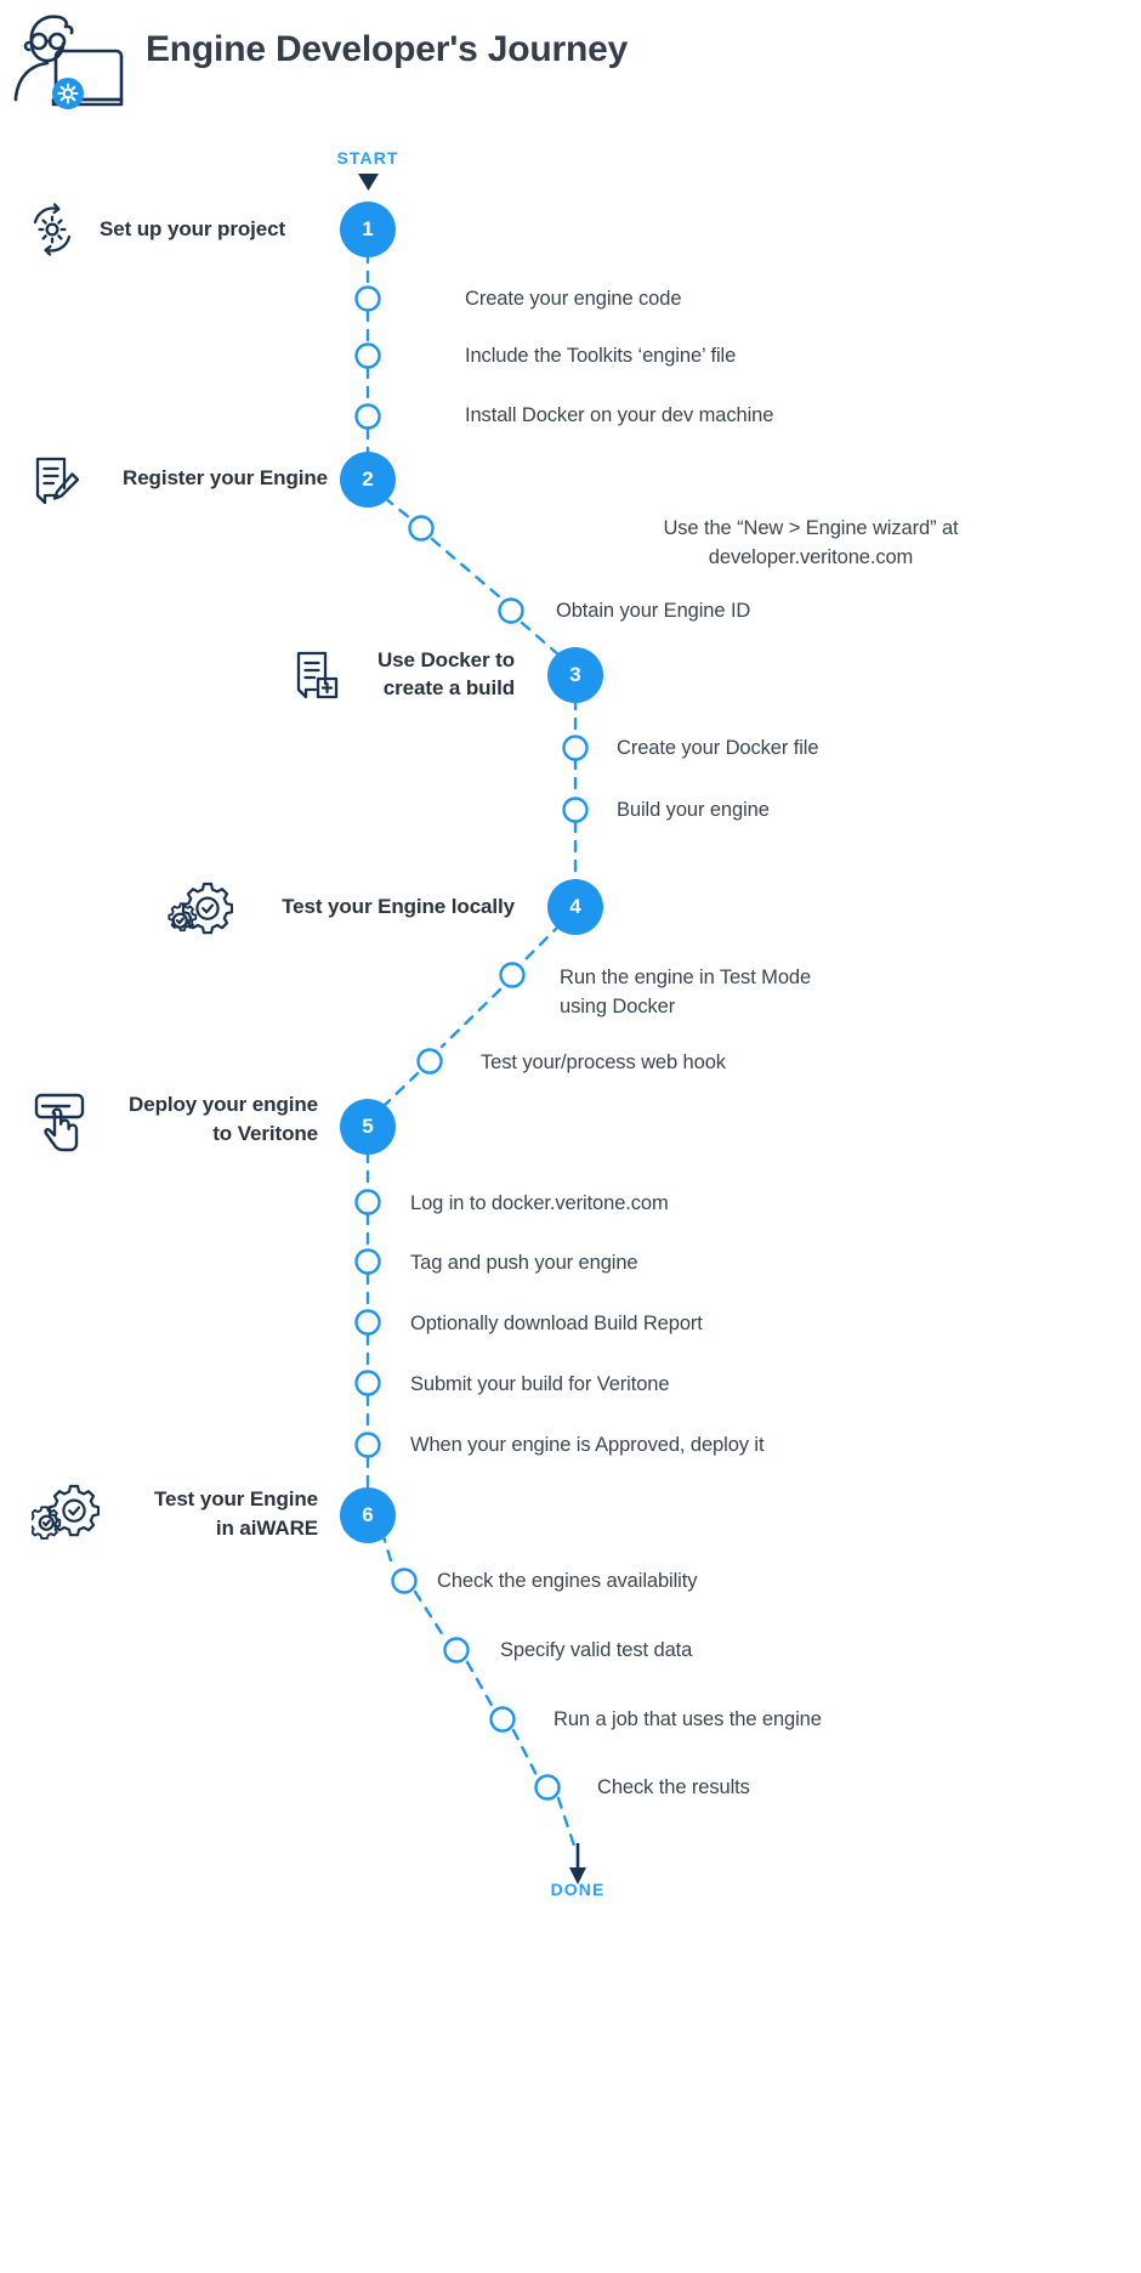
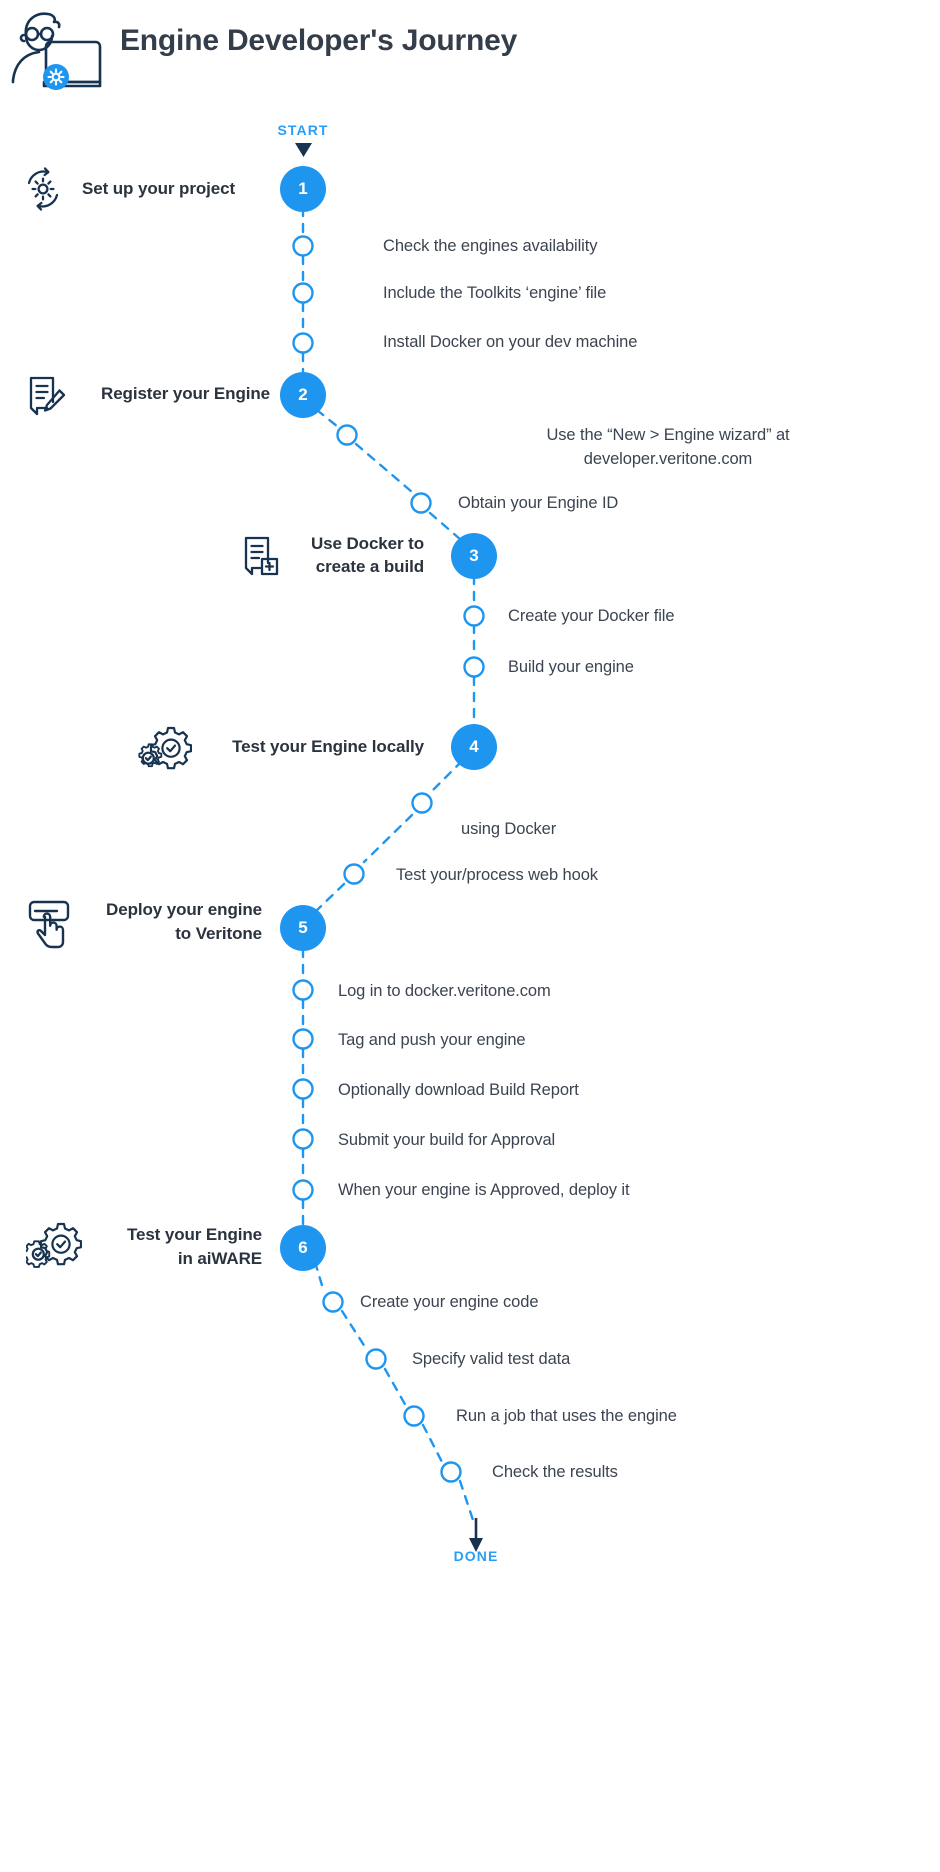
  Engine Developer's Journey
  START
  DONE
  Set up your project
  1
- Create your engine code
+ Check the engines availability
  Include the Toolkits ‘engine’ file
  Install Docker on your dev machine
  Register your Engine
  2
  Use the “New > Engine wizard” at
  developer.veritone.com
  Obtain your Engine ID
  Use Docker to
  create a build
  3
  Create your Docker file
  Build your engine
  Test your Engine locally
  4
- Run the engine in Test Mode
  using Docker
  Test your/process web hook
  Deploy your engine
  to Veritone
  5
  Log in to docker.veritone.com
  Tag and push your engine
  Optionally download Build Report
- Submit your build for Veritone
+ Submit your build for Approval
  When your engine is Approved, deploy it
  Test your Engine
  in aiWARE
  6
- Check the engines availability
+ Create your engine code
  Specify valid test data
  Run a job that uses the engine
  Check the results
